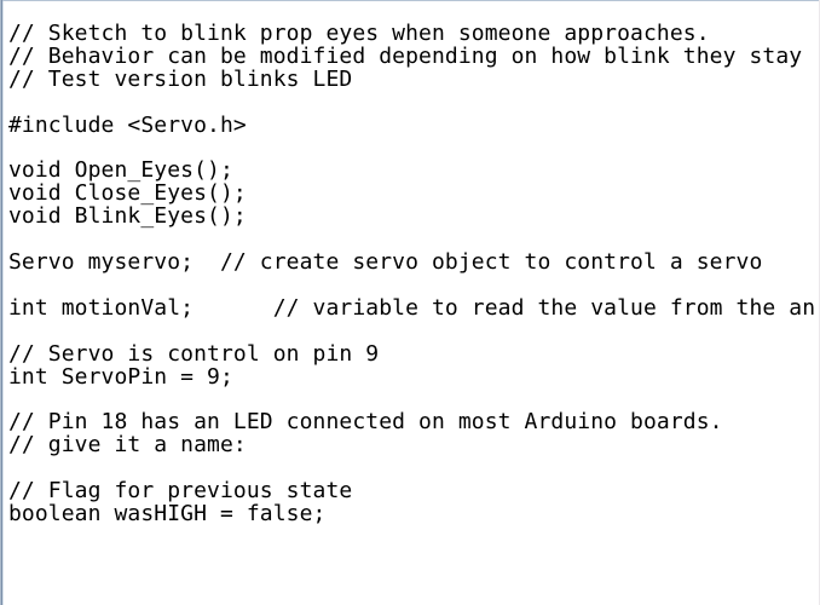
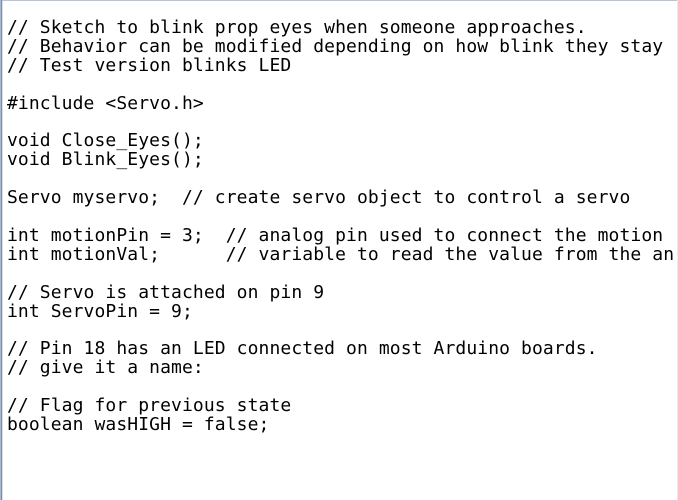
  // Sketch to blink prop eyes when someone approaches.
  // Behavior can be modified depending on how blink they stay
  // Test version blinks LED
  #include <Servo.h>
- void Open_Eyes();
  void Close_Eyes();
  void Blink_Eyes();
  Servo myservo; // create servo object to control a servo
+ int motionPin = 3; // analog pin used to connect the motion
  int motionVal; // variable to read the value from the an
- // Servo is control on pin 9
+ // Servo is attached on pin 9
  int ServoPin = 9;
  // Pin 18 has an LED connected on most Arduino boards.
  // give it a name:
  // Flag for previous state
  boolean wasHIGH = false;
